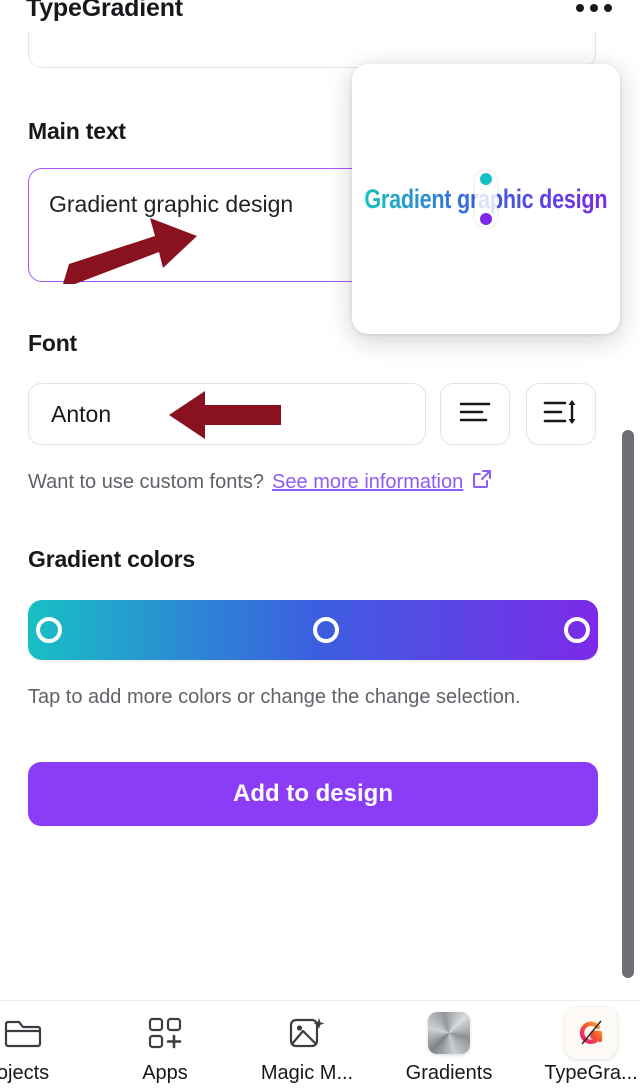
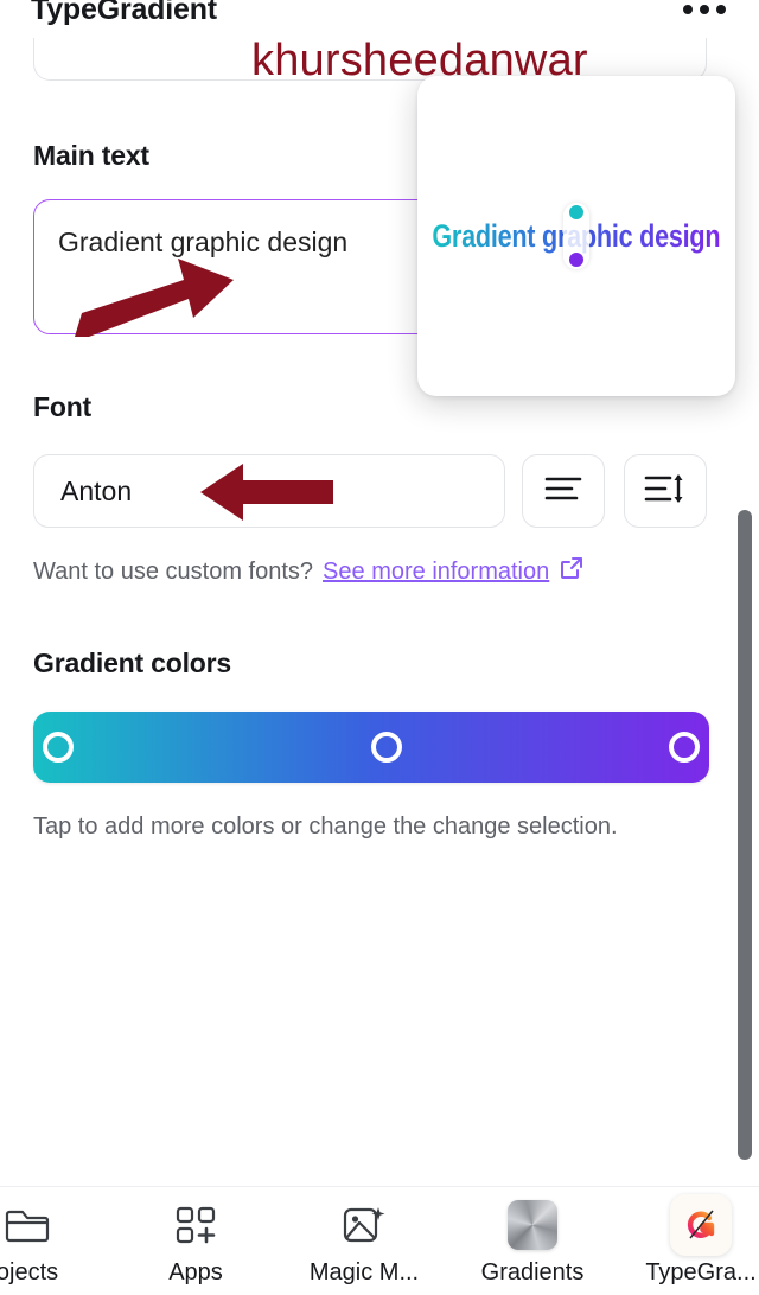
  TypeGradient
  Main text
  Gradient graphic design
  Gradient graphic design
  Font
  Anton
  Want to use custom fonts?
  See more information
  Gradient colors
  Tap to add more colors or change the change selection.
- Add to design
  ojects
  Apps
  Magic M...
  Gradients
  TypeGra...
+ khursheedanwar
